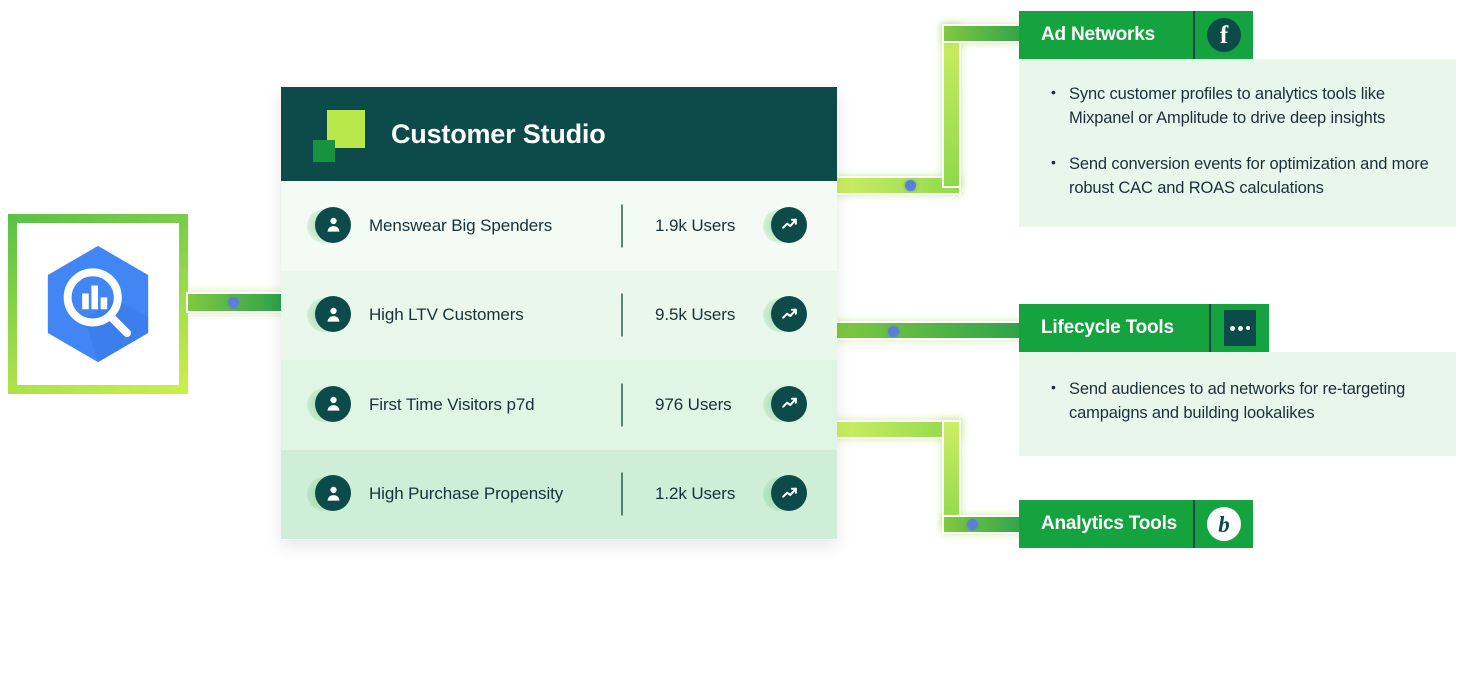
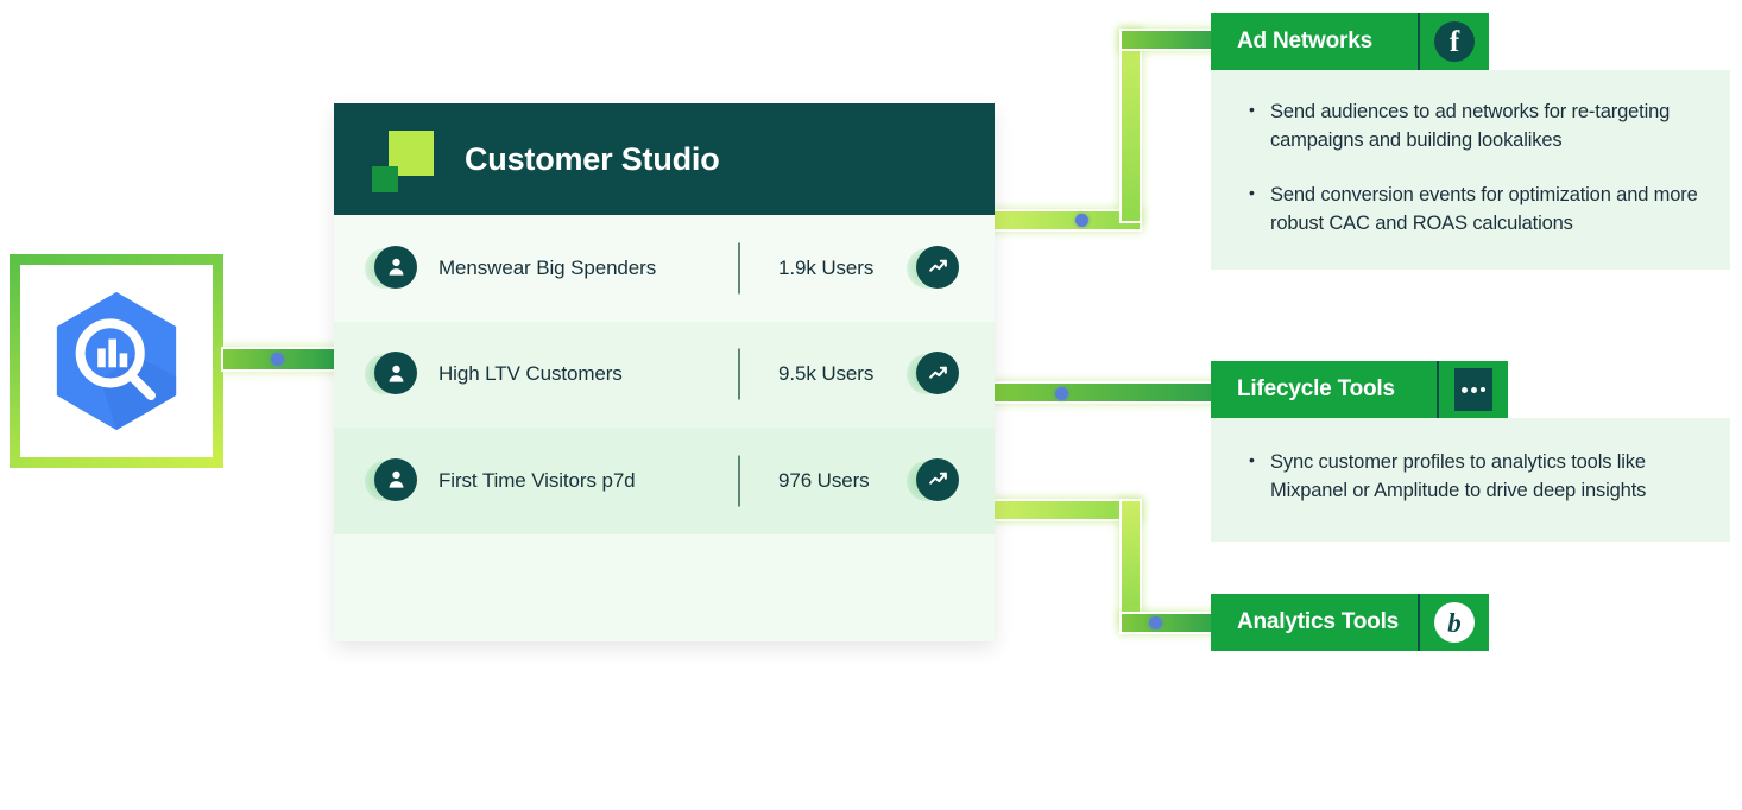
  Customer Studio
  Menswear Big Spenders
  1.9k Users
  High LTV Customers
  9.5k Users
  First Time Visitors p7d
  976 Users
- High Purchase Propensity
- 1.2k Users
  Ad Networks
  f
- Sync customer profiles to analytics tools like Mixpanel or Amplitude to drive deep insights
+ Send audiences to ad networks for re-targeting campaigns and building lookalikes
  Send conversion events for optimization and more robust CAC and ROAS calculations
  Lifecycle Tools
- Send audiences to ad networks for re-targeting campaigns and building lookalikes
+ Sync customer profiles to analytics tools like Mixpanel or Amplitude to drive deep insights
  Analytics Tools
  b
